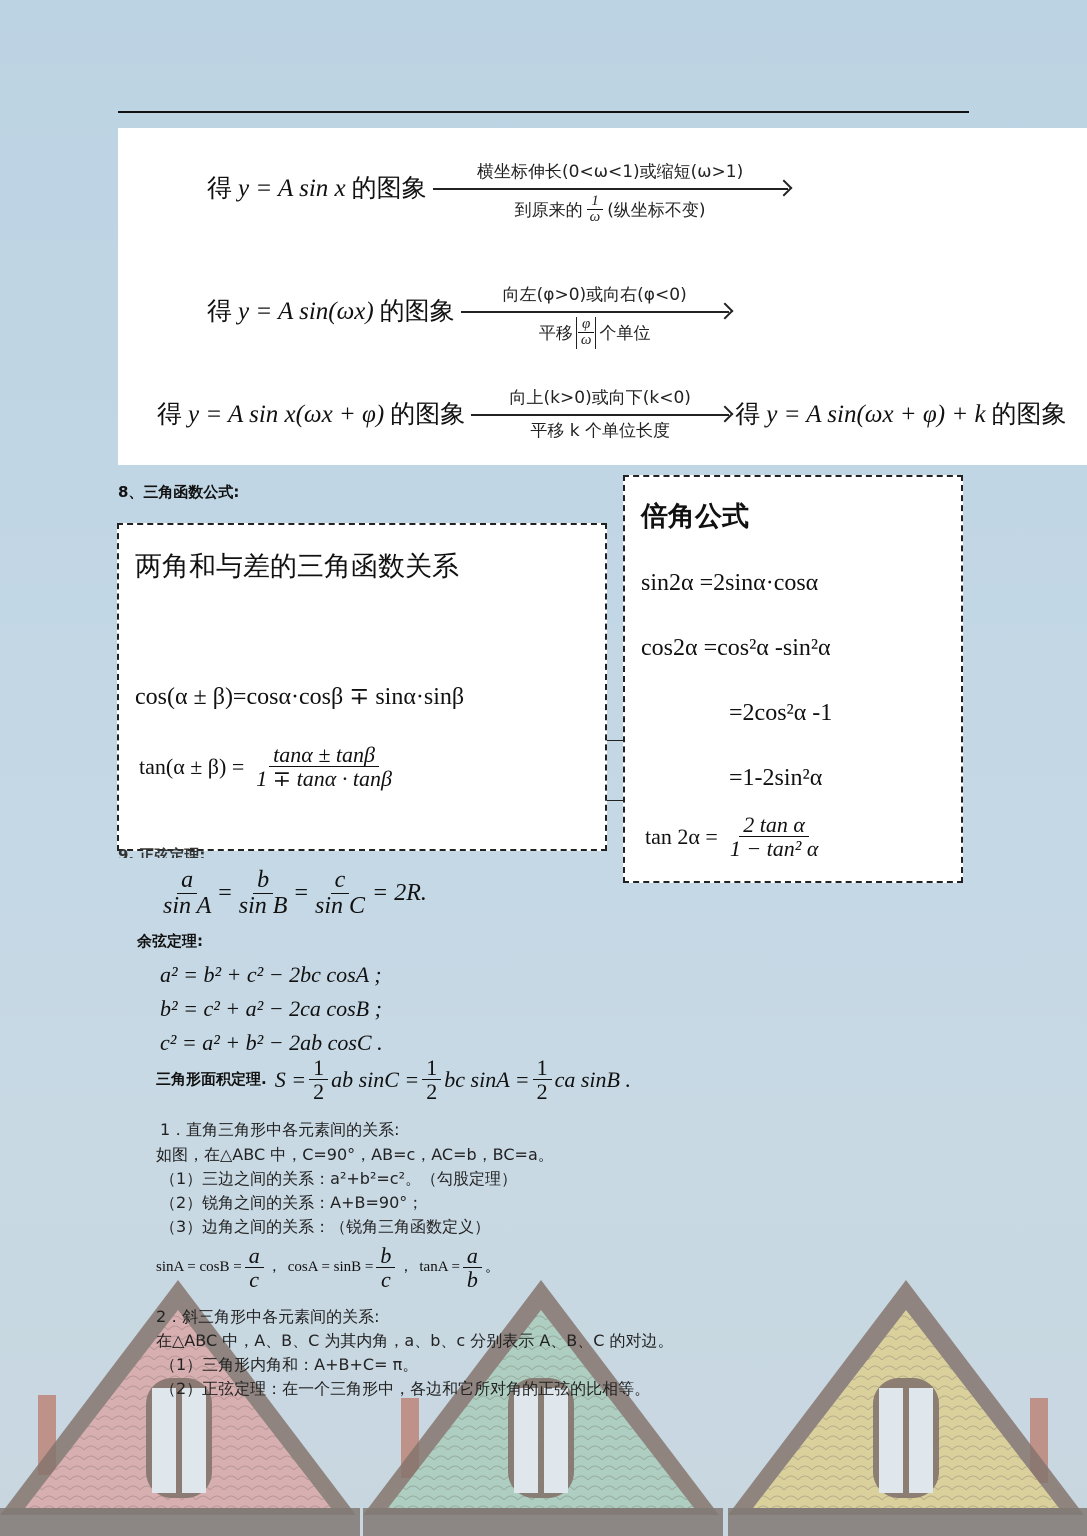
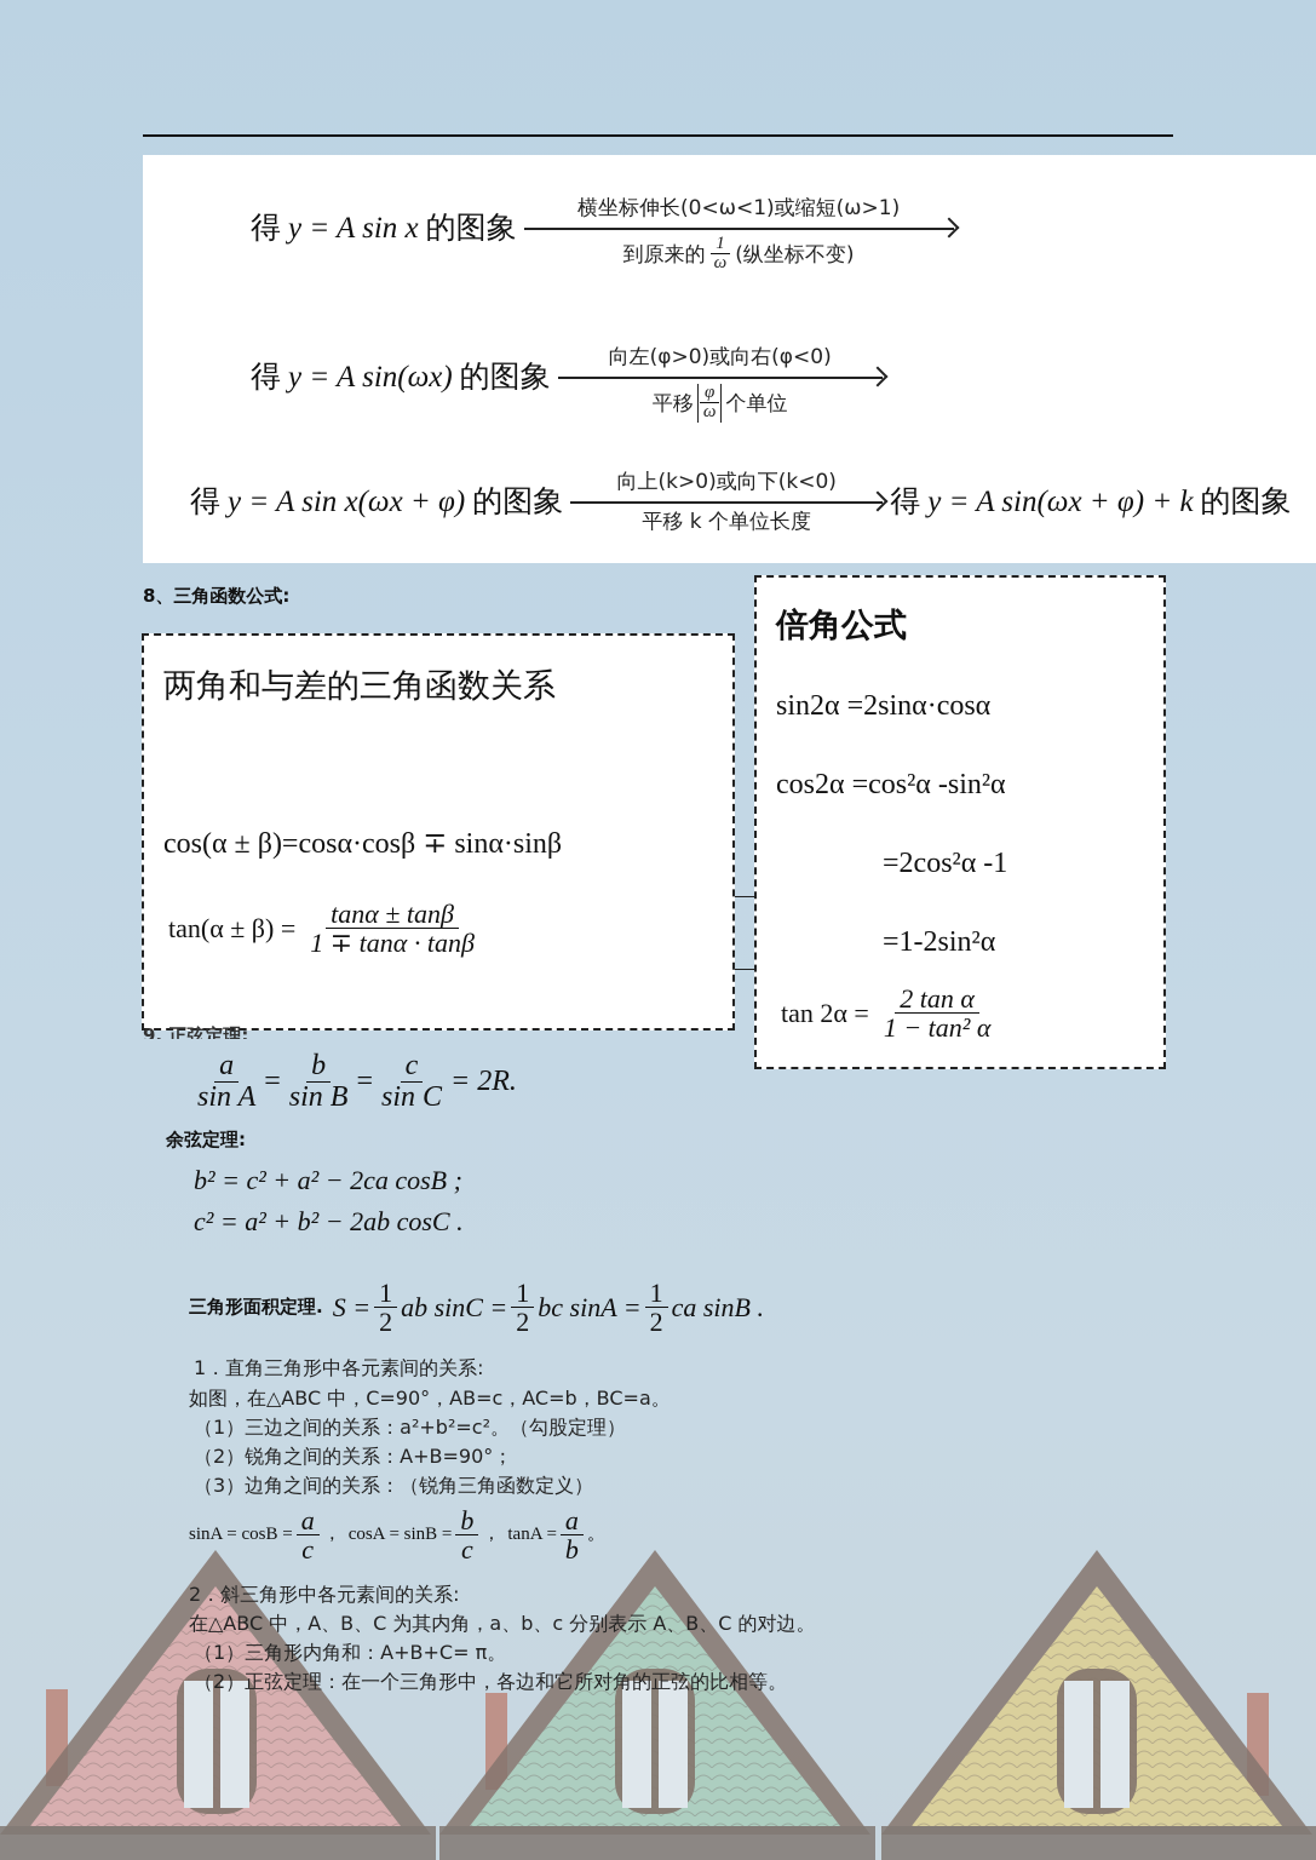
  得
  y = A sin x
  的图象
  横坐标伸长(0<ω<1)或缩短(ω>1)
  到原来的
  1
  ω
  (纵坐标不变)
  得
  y = A sin(ωx)
  的图象
  向左(φ>0)或向右(φ<0)
  平移
  φ
  ω
  个单位
  得
  y = A sin x(ωx + φ)
  的图象
  向上(k>0)或向下(k<0)
  平移 k 个单位长度
  得
  y = A sin(ωx + φ) + k
  的图象
  8、三角函数公式:
  两角和与差的三角函数关系
  cos(α ± β)=cosα·cosβ ∓ sinα·sinβ
  tan(α ± β) =
  tanα ± tanβ
  1 ∓ tanα · tanβ
  倍角公式
  sin2α =2sinα·cosα
  cos2α =cos²α -sin²α
  =2cos²α -1
  =1-2sin²α
  tan 2α =
  2 tan α
  1 − tan² α
  9. 正弦定理:
  a
  sin A
  =
  b
  sin B
  =
  c
  sin C
  = 2R.
  余弦定理:
- a² = b² + c² − 2bc cosA ;
  b² = c² + a² − 2ca cosB ;
  c² = a² + b² − 2ab cosC .
  三角形面积定理.
  S =
  1
  2
  ab sinC =
  1
  2
  bc sinA =
  1
  2
  ca sinB .
  1．直角三角形中各元素间的关系:
  如图，在△ABC 中，C=90°，AB=c，AC=b，BC=a。
  （1）三边之间的关系：a²+b²=c²。（勾股定理）
  （2）锐角之间的关系：A+B=90°；
  （3）边角之间的关系：（锐角三角函数定义）
  sinA = cosB =
  a
  c
  ，
  cosA = sinB =
  b
  c
  ，
  tanA =
  a
  b
  。
  2．斜三角形中各元素间的关系:
  在△ABC 中，A、B、C 为其内角，a、b、c 分别表示 A、B、C 的对边。
  （1）三角形内角和：A+B+C= π。
  （2）正弦定理：在一个三角形中，各边和它所对角的正弦的比相等。
